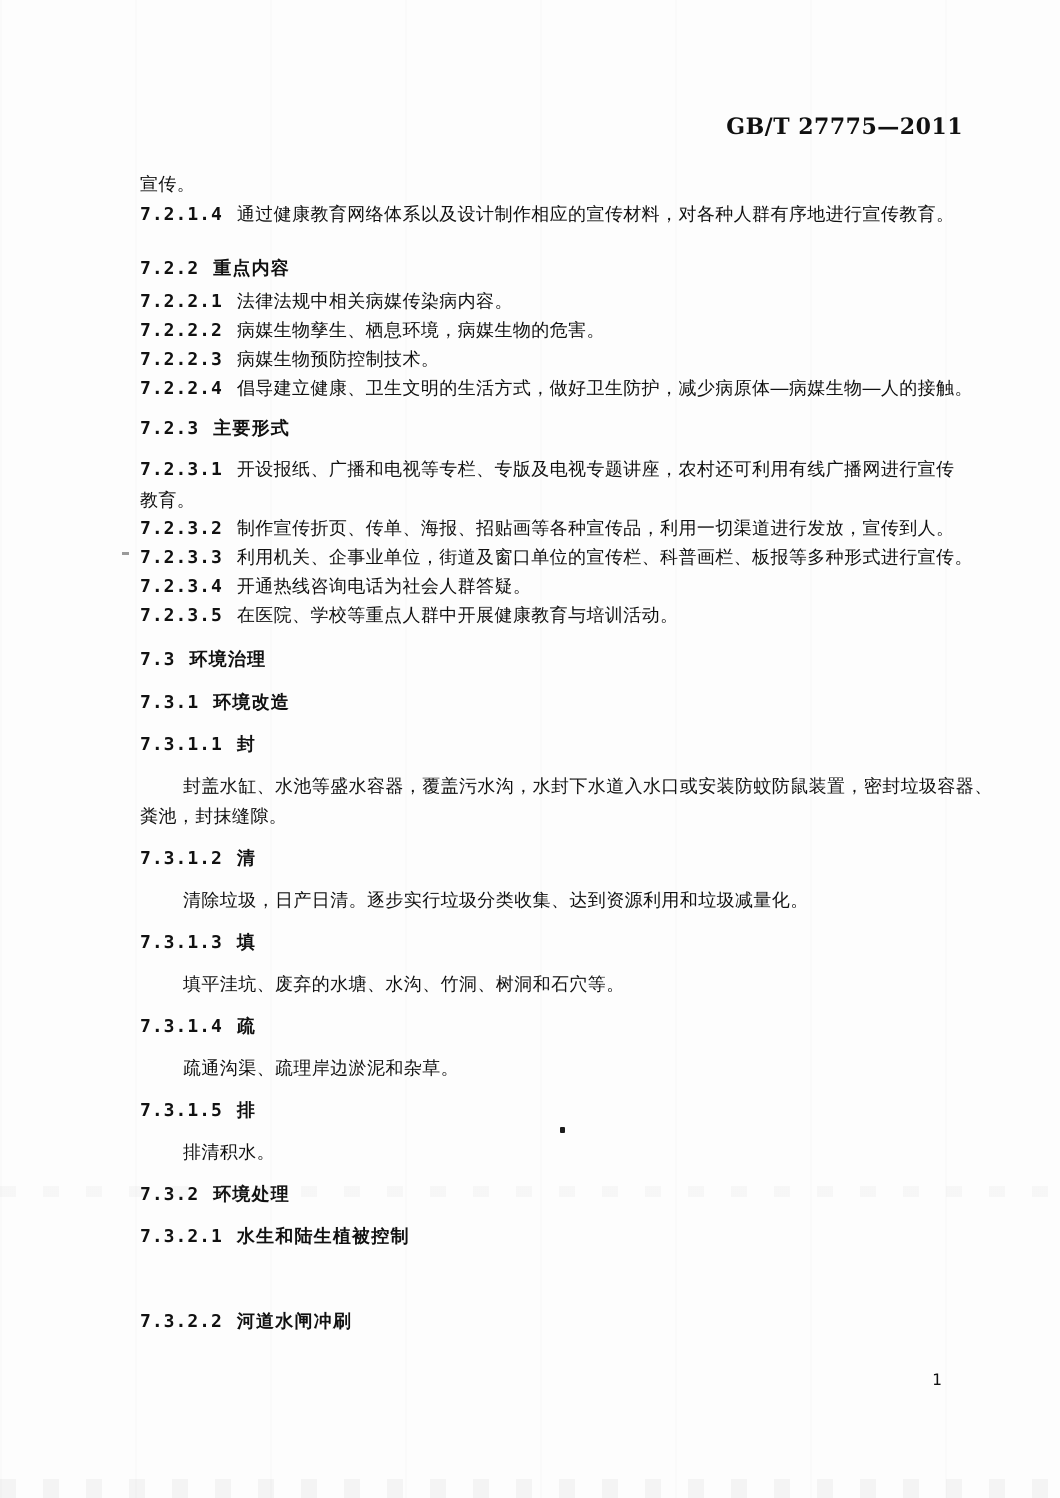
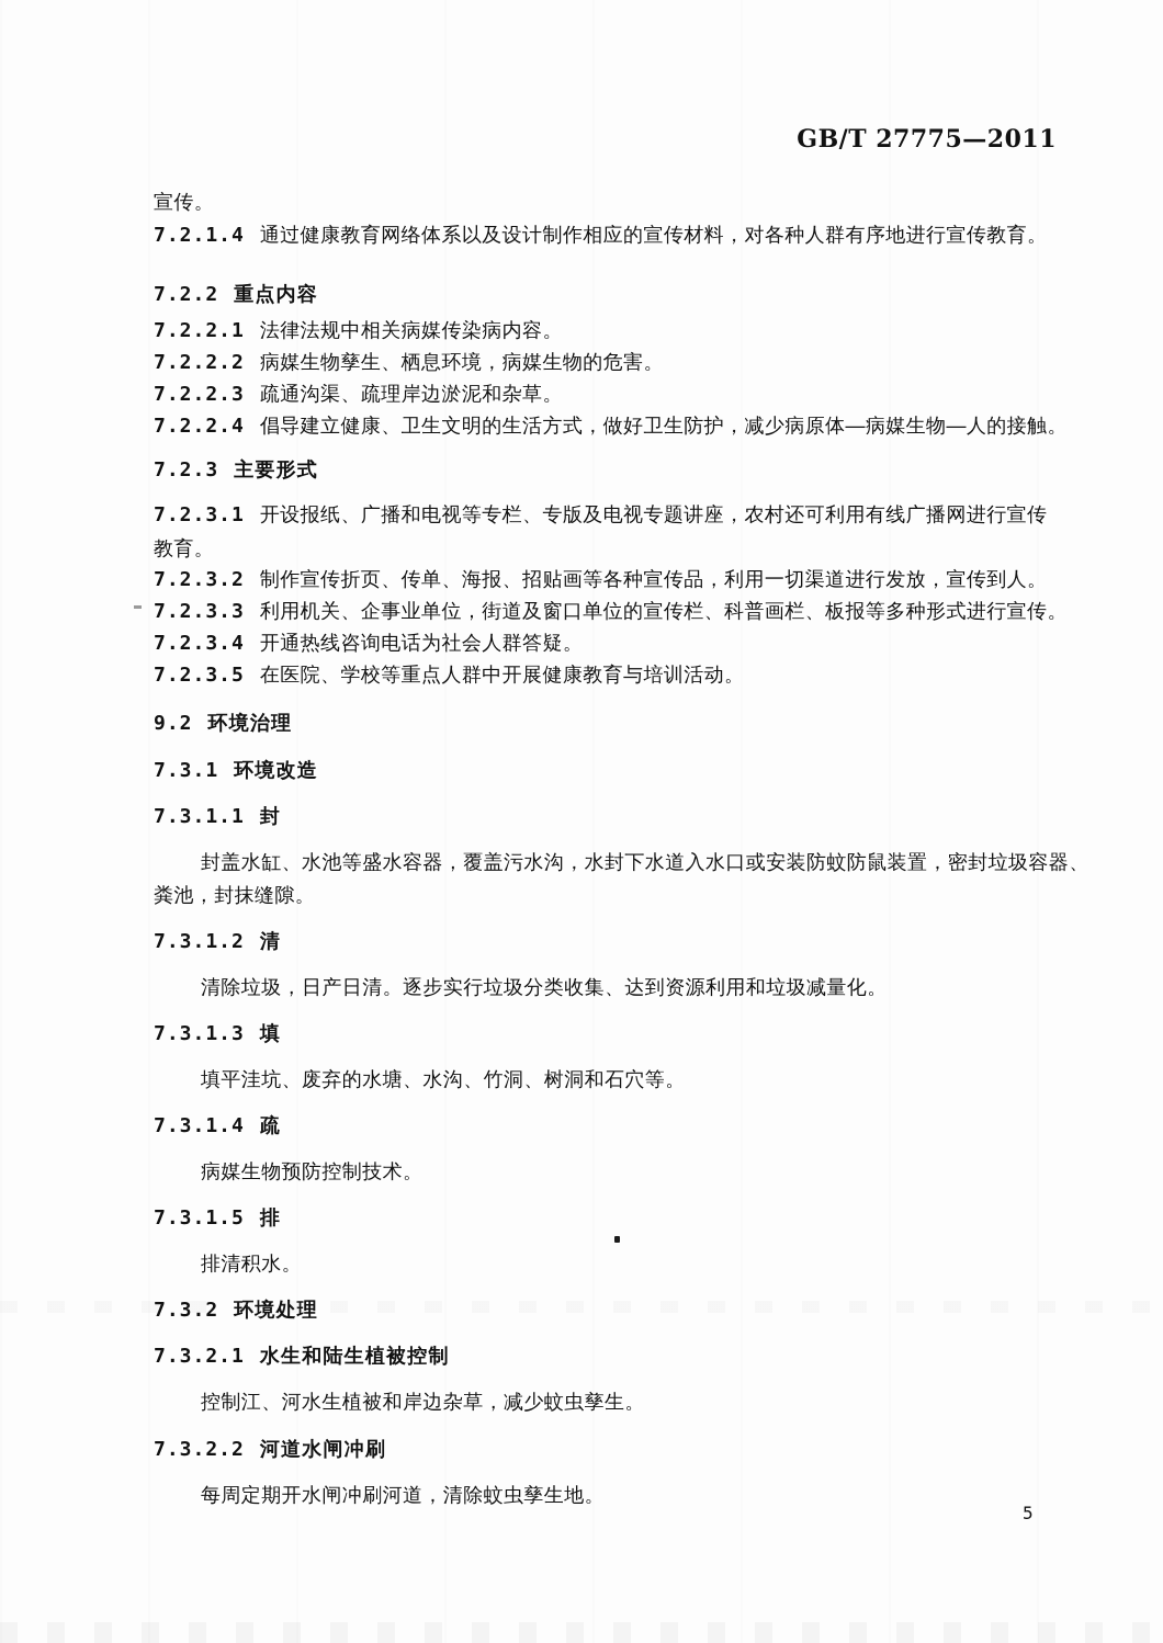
  GB/T 27775—2011
  宣传。
  7.2.1.4 通过健康教育网络体系以及设计制作相应的宣传材料，对各种人群有序地进行宣传教育。
  7.2.2 重点内容
  7.2.2.1 法律法规中相关病媒传染病内容。
  7.2.2.2 病媒生物孳生、栖息环境，病媒生物的危害。
- 7.2.2.3 病媒生物预防控制技术。
+ 7.2.2.3 疏通沟渠、疏理岸边淤泥和杂草。
  7.2.2.4 倡导建立健康、卫生文明的生活方式，做好卫生防护，减少病原体—病媒生物—人的接触。
  7.2.3 主要形式
  7.2.3.1 开设报纸、广播和电视等专栏、专版及电视专题讲座，农村还可利用有线广播网进行宣传
  教育。
  7.2.3.2 制作宣传折页、传单、海报、招贴画等各种宣传品，利用一切渠道进行发放，宣传到人。
  7.2.3.3 利用机关、企事业单位，街道及窗口单位的宣传栏、科普画栏、板报等多种形式进行宣传。
  7.2.3.4 开通热线咨询电话为社会人群答疑。
  7.2.3.5 在医院、学校等重点人群中开展健康教育与培训活动。
- 7.3 环境治理
+ 9.2 环境治理
  7.3.1 环境改造
  7.3.1.1 封
  封盖水缸、水池等盛水容器，覆盖污水沟，水封下水道入水口或安装防蚊防鼠装置，密封垃圾容器、
  粪池，封抹缝隙。
  7.3.1.2 清
  清除垃圾，日产日清。逐步实行垃圾分类收集、达到资源利用和垃圾减量化。
  7.3.1.3 填
  填平洼坑、废弃的水塘、水沟、竹洞、树洞和石穴等。
  7.3.1.4 疏
- 疏通沟渠、疏理岸边淤泥和杂草。
+ 病媒生物预防控制技术。
  7.3.1.5 排
  排清积水。
  7.3.2 环境处理
  7.3.2.1 水生和陆生植被控制
+ 控制江、河水生植被和岸边杂草，减少蚊虫孳生。
  7.3.2.2 河道水闸冲刷
+ 每周定期开水闸冲刷河道，清除蚊虫孳生地。
- 1
+ 5
